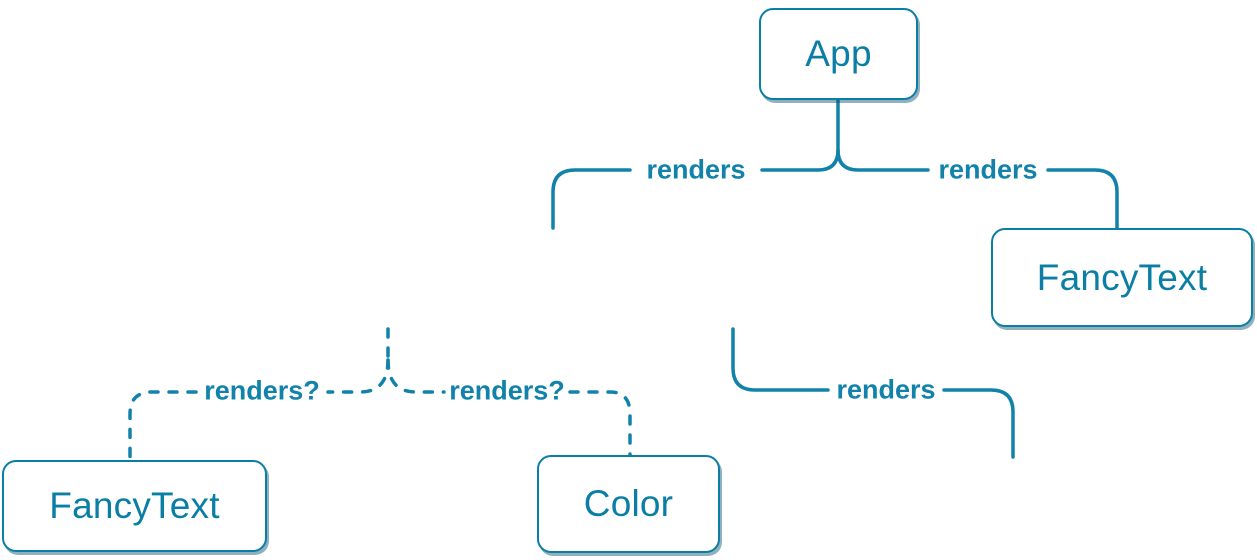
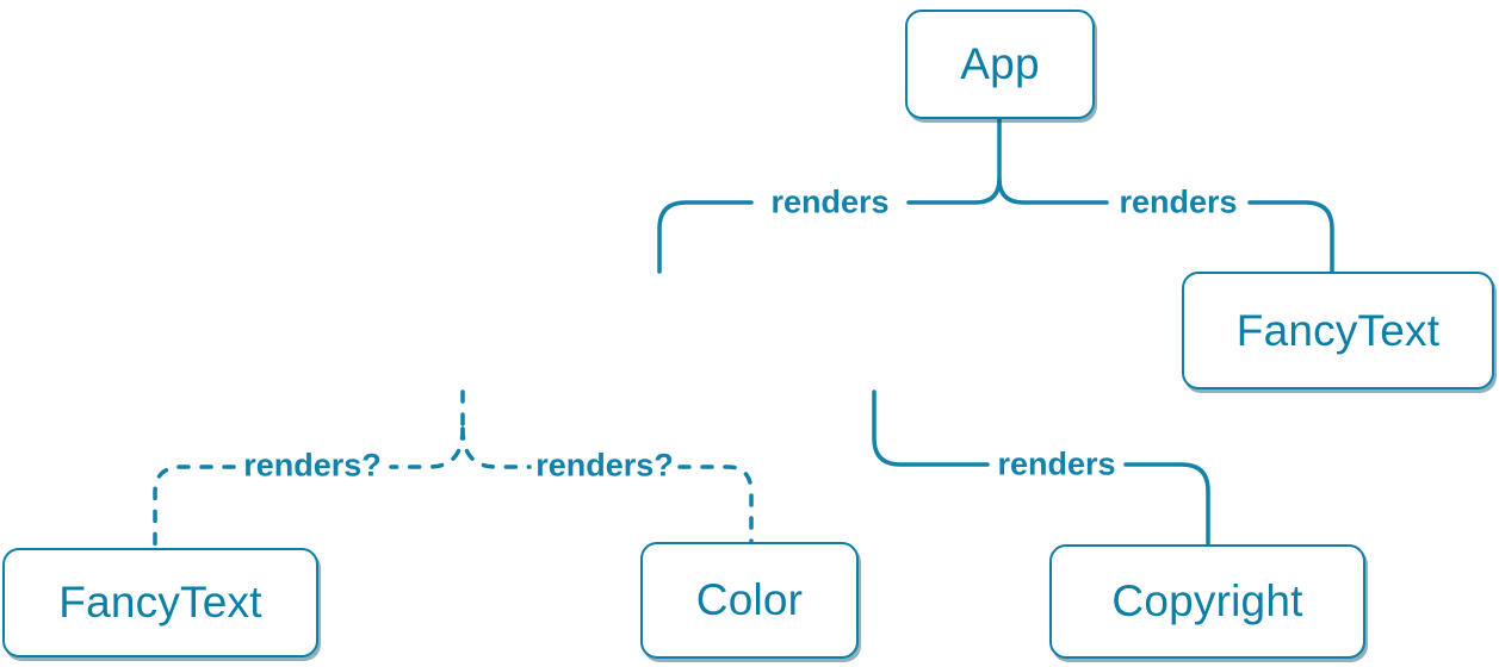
  App
  FancyText
  FancyText
  Color
+ Copyright
  renders
  renders
  renders?
  renders?
  renders
